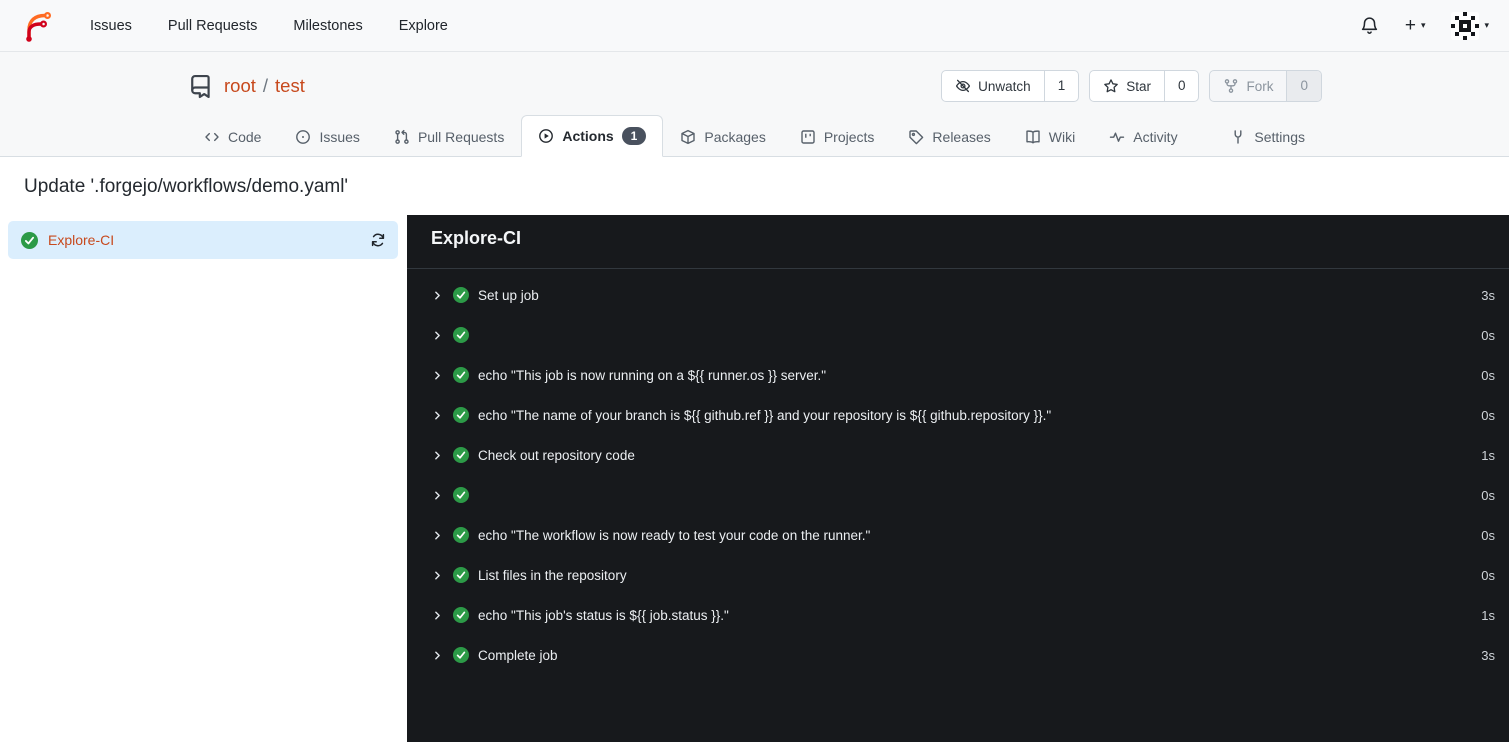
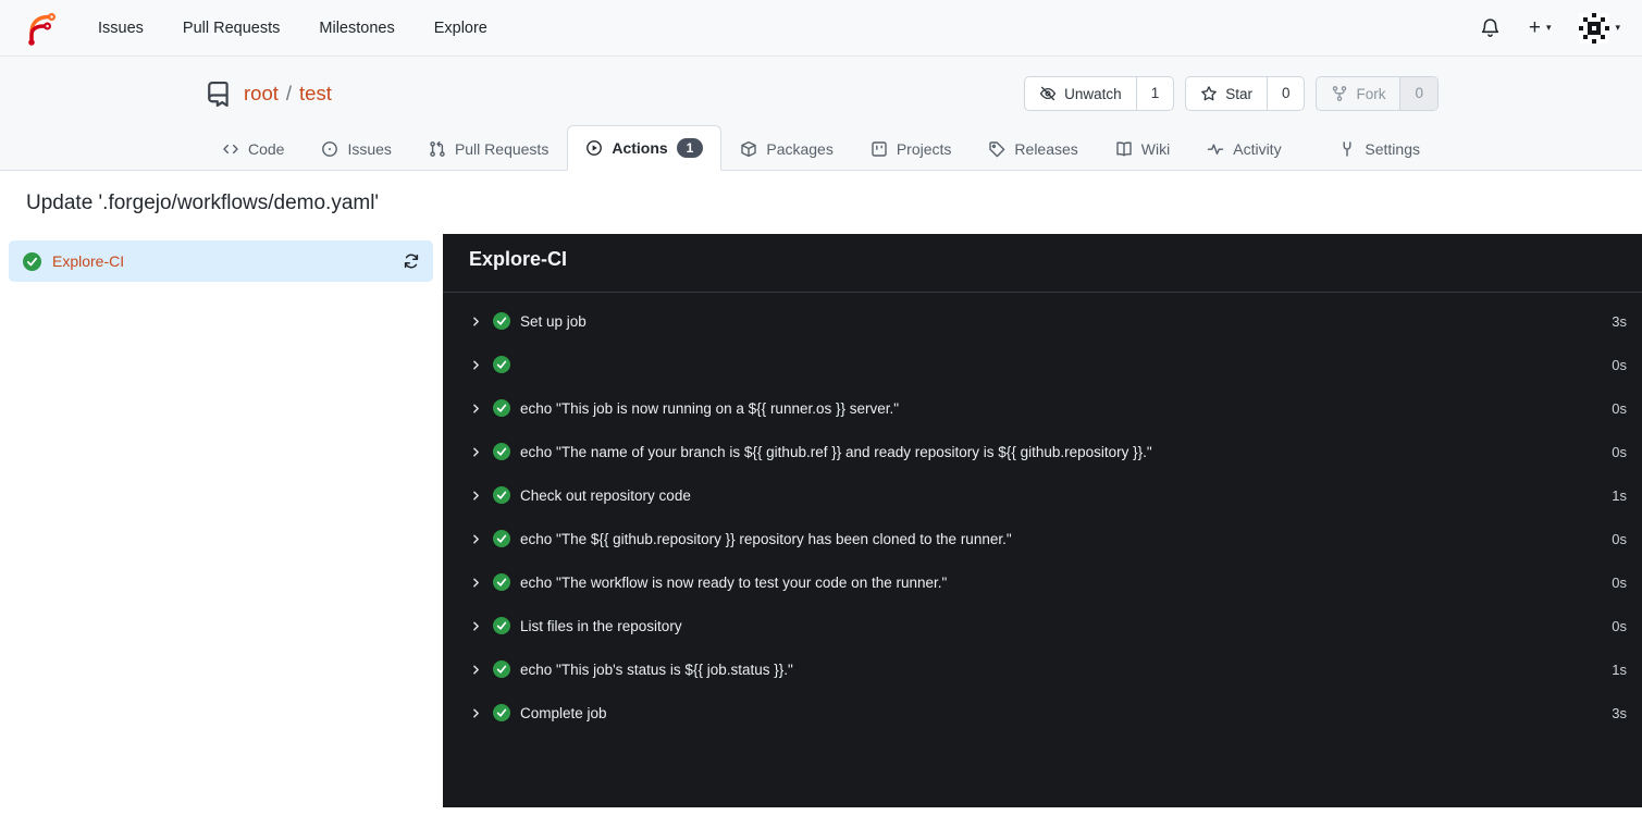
  Issues
  Pull Requests
  Milestones
  Explore
  +
  ▾
  ▾
  root
  /
  test
  Unwatch
  1
  Star
  0
  Fork
  0
  Code
  Issues
  Pull Requests
  Actions
  1
  Packages
  Projects
  Releases
  Wiki
  Activity
  Settings
  Update '.forgejo/workflows/demo.yaml'
  Explore-CI
  Explore-CI
  Set up job
  3s
  0s
  echo "This job is now running on a ${{ runner.os }} server."
  0s
- echo "The name of your branch is ${{ github.ref }} and your repository is ${{ github.repository }}."
+ echo "The name of your branch is ${{ github.ref }} and ready repository is ${{ github.repository }}."
  0s
  Check out repository code
  1s
+ echo "The ${{ github.repository }} repository has been cloned to the runner."
  0s
  echo "The workflow is now ready to test your code on the runner."
  0s
  List files in the repository
  0s
  echo "This job's status is ${{ job.status }}."
  1s
  Complete job
  3s
